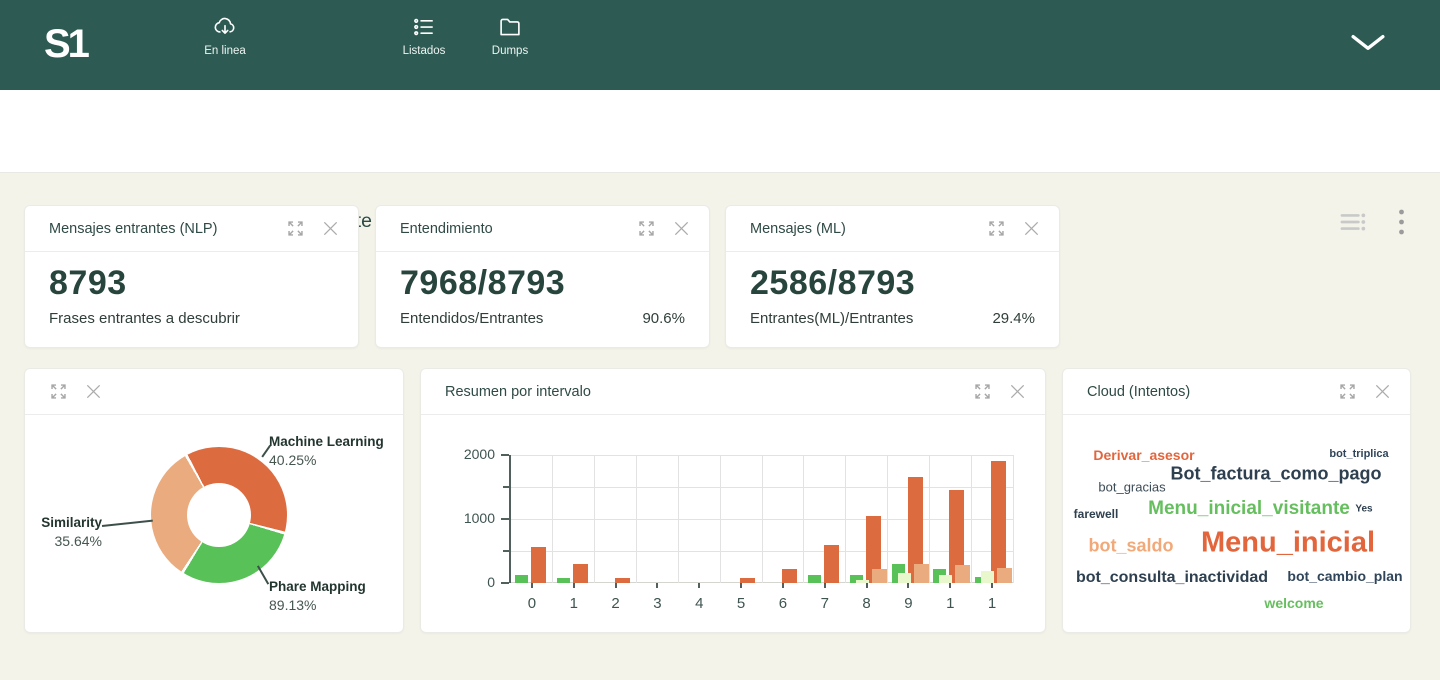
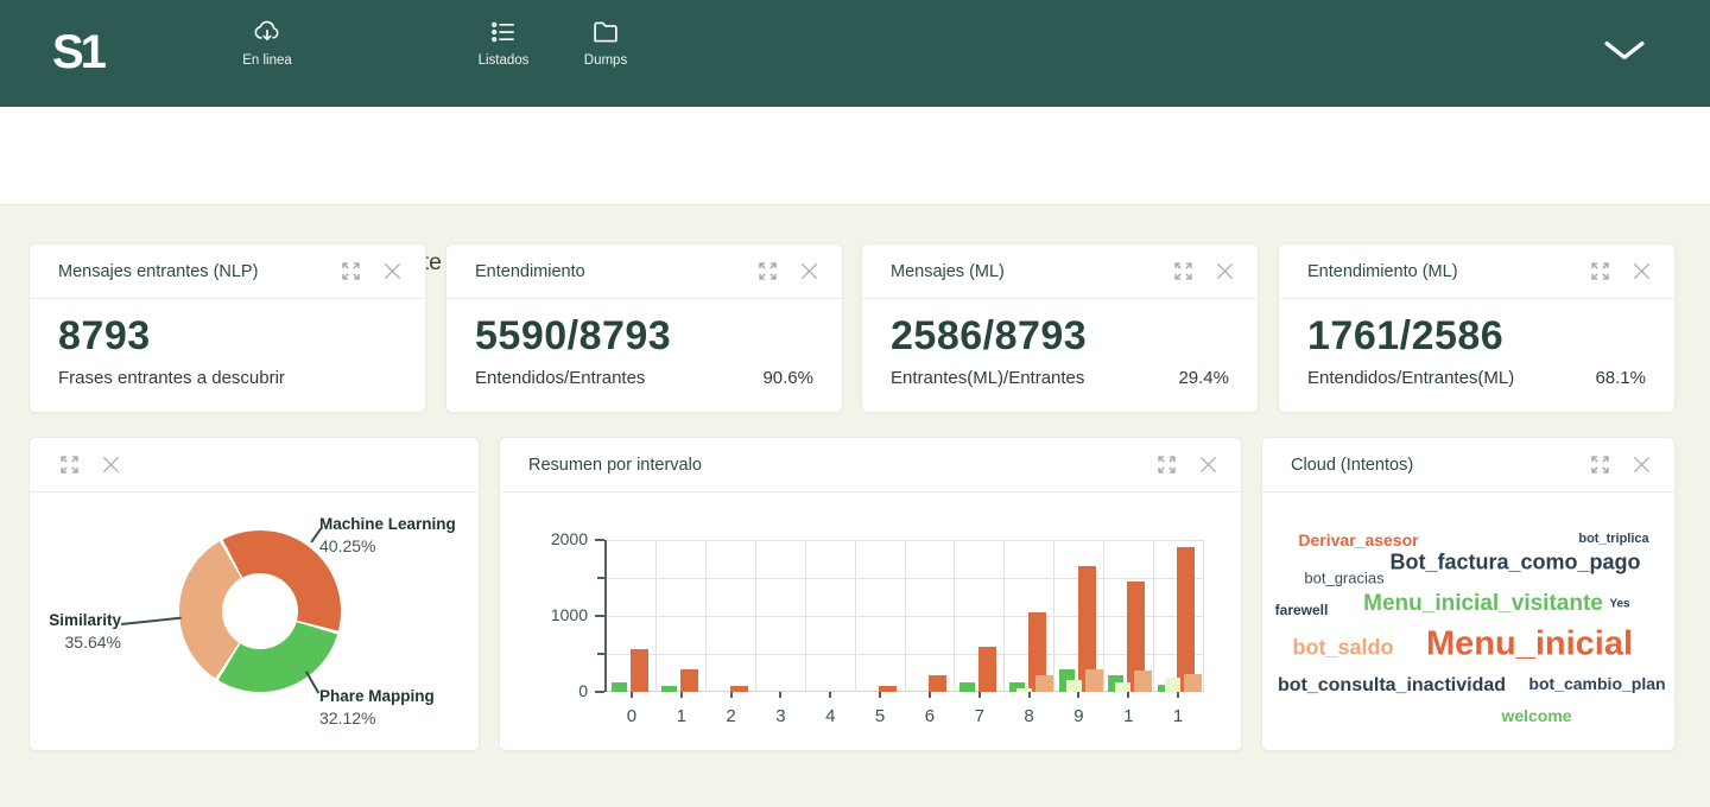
  S1
  En linea
  Listados
  Dumps
  Mensajes entrantes (NLP)
  8793
  Frases entrantes a descubrir
  Entendimiento
- 7968/8793
+ 5590/8793
  Entendidos/Entrantes
  90.6%
  Mensajes (ML)
  2586/8793
  Entrantes(ML)/Entrantes
  29.4%
+ Entendimiento (ML)
+ 1761/2586
+ Entendidos/Entrantes(ML)
+ 68.1%
  Machine Learning
  40.25%
  Phare Mapping
- 89.13%
+ 32.12%
  Similarity
  35.64%
  Resumen por intervalo
  0
  1000
  2000
  0
  1
  2
  3
  4
  5
  6
  7
  8
  9
  1
  1
  Cloud (Intentos)
  Derivar_asesor
  bot_triplica
  Bot_factura_como_pago
  bot_gracias
  Menu_inicial_visitante
  farewell
  Yes
  bot_saldo
  Menu_inicial
  bot_consulta_inactividad
  bot_cambio_plan
  welcome
